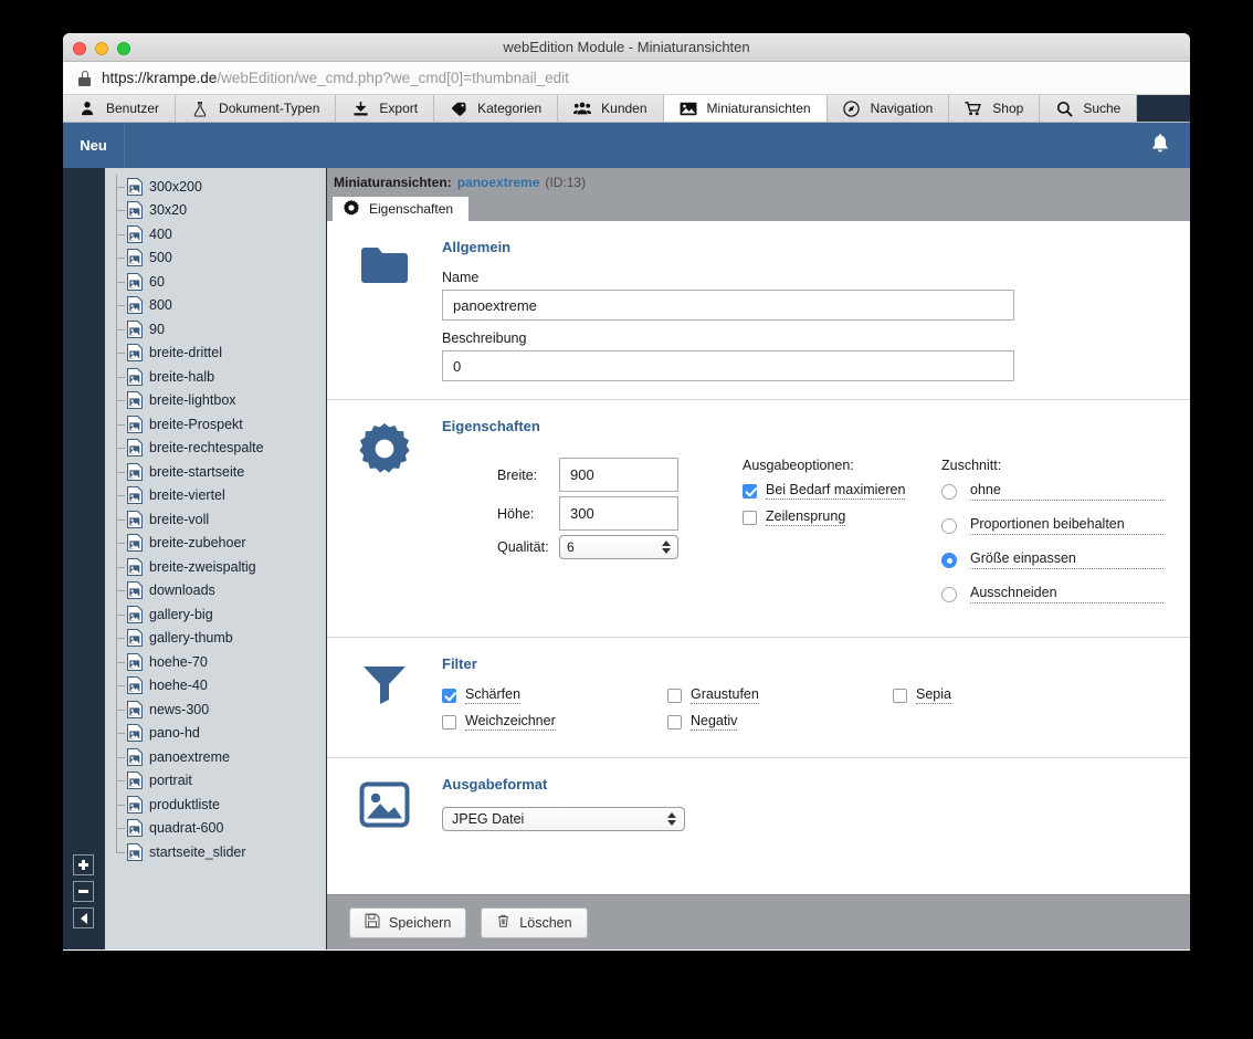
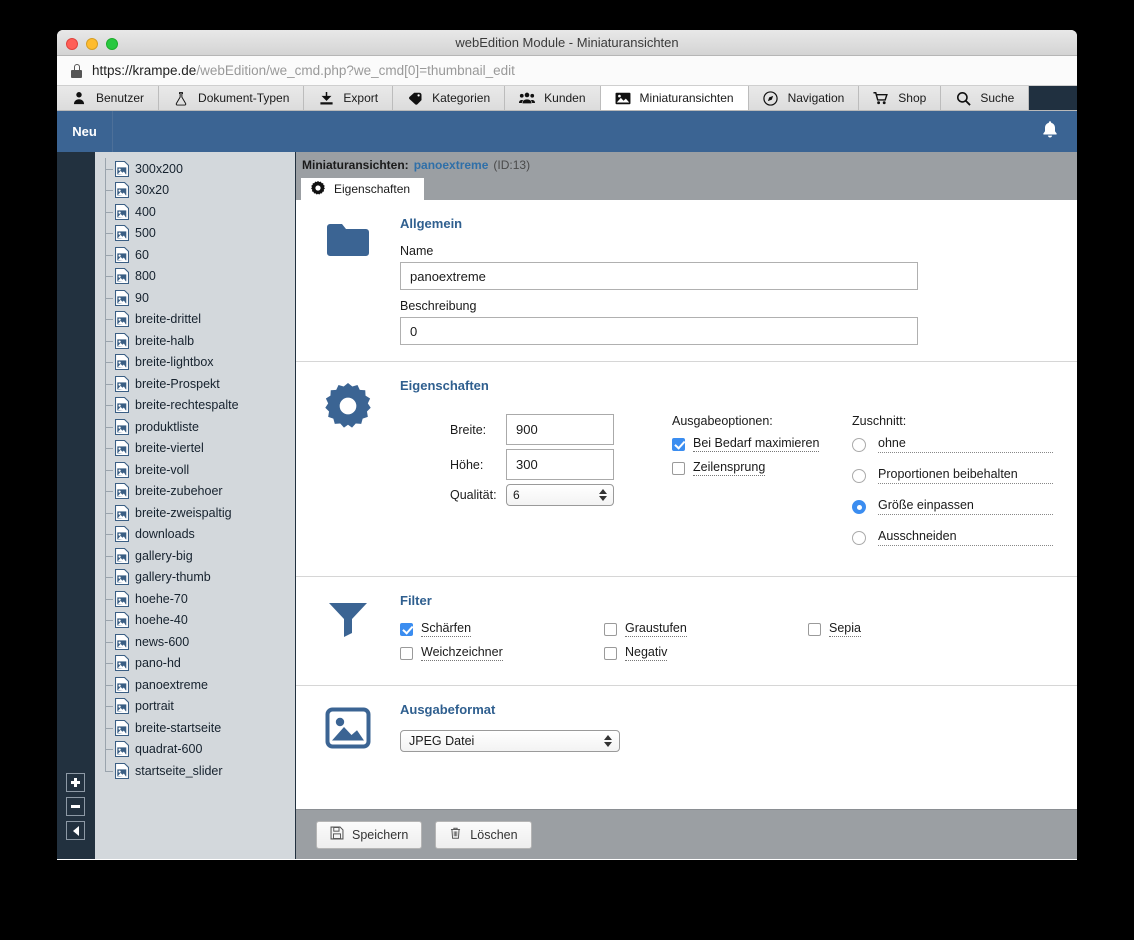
  webEdition Module - Miniaturansichten
  https://krampe.de/webEdition/we_cmd.php?we_cmd[0]=thumbnail_edit
  Benutzer
  Dokument-Typen
  Export
  Kategorien
  Kunden
  Miniaturansichten
  Navigation
  Shop
  Suche
  Neu
  300x200
  30x20
  400
  500
  60
  800
  90
  breite-drittel
  breite-halb
  breite-lightbox
  breite-Prospekt
  breite-rechtespalte
- breite-startseite
+ produktliste
  breite-viertel
  breite-voll
  breite-zubehoer
  breite-zweispaltig
  downloads
  gallery-big
  gallery-thumb
  hoehe-70
  hoehe-40
- news-300
+ news-600
  pano-hd
  panoextreme
  portrait
- produktliste
+ breite-startseite
  quadrat-600
  startseite_slider
  Miniaturansichten:
  panoextreme
  (ID:13)
  Eigenschaften
  Allgemein
  Name
  panoextreme
  Beschreibung
  0
  Eigenschaften
  Breite:
  900
  Höhe:
  300
  Qualität:
  6
  Ausgabeoptionen:
  Bei Bedarf maximieren
  Zeilensprung
  Zuschnitt:
  ohne
  Proportionen beibehalten
  Größe einpassen
  Ausschneiden
  Filter
  Schärfen
  Weichzeichner
  Graustufen
  Negativ
  Sepia
  Ausgabeformat
  JPEG Datei
  Speichern
  Löschen
